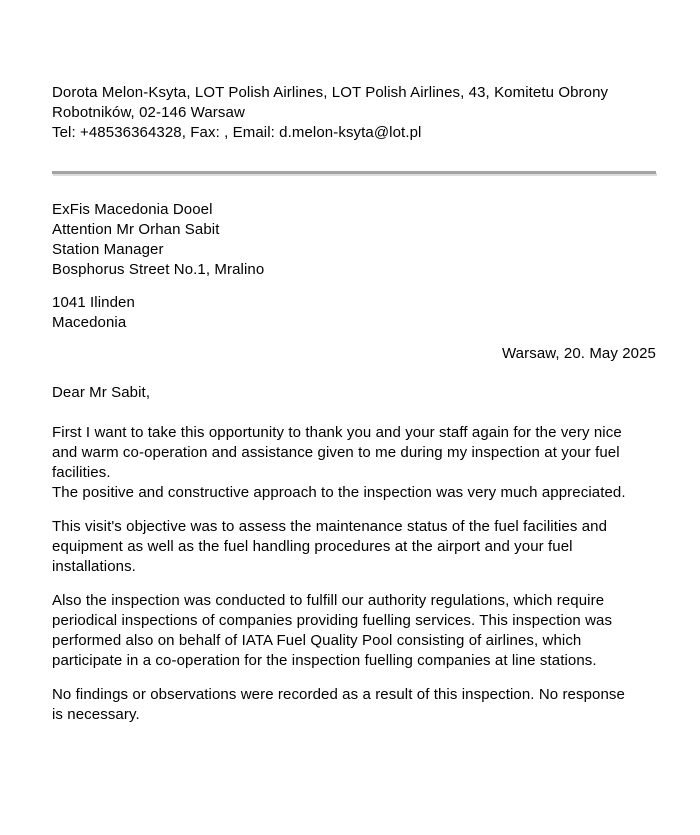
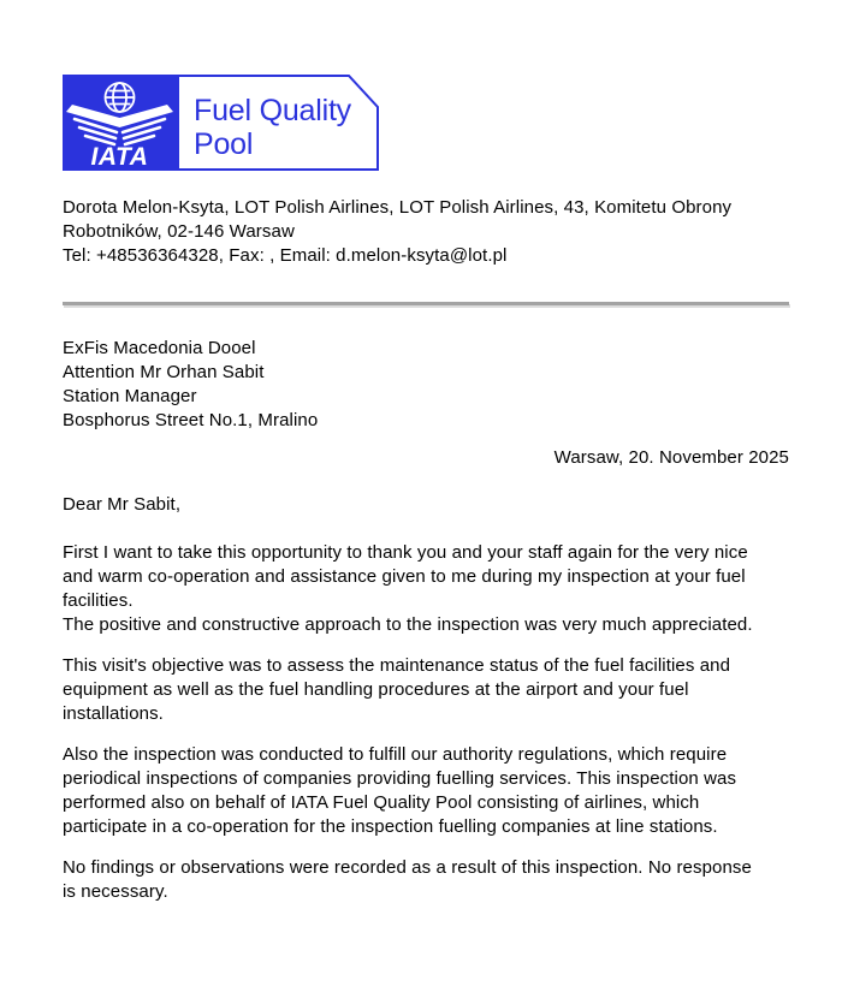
+ IATA
+ Fuel Quality
+ Pool
  Dorota Melon-Ksyta, LOT Polish Airlines, LOT Polish Airlines, 43, Komitetu Obrony
  Robotników, 02-146 Warsaw
  Tel: +48536364328, Fax: , Email: d.melon-ksyta@lot.pl
  ExFis Macedonia Dooel
  Attention Mr Orhan Sabit
  Station Manager
  Bosphorus Street No.1, Mralino
- 1041 Ilinden
- Macedonia
- Warsaw, 20. May 2025
+ Warsaw, 20. November 2025
  Dear Mr Sabit,
  First I want to take this opportunity to thank you and your staff again for the very nice
  and warm co-operation and assistance given to me during my inspection at your fuel
  facilities.
  The positive and constructive approach to the inspection was very much appreciated.
  This visit's objective was to assess the maintenance status of the fuel facilities and
  equipment as well as the fuel handling procedures at the airport and your fuel
  installations.
  Also the inspection was conducted to fulfill our authority regulations, which require
  periodical inspections of companies providing fuelling services. This inspection was
  performed also on behalf of IATA Fuel Quality Pool consisting of airlines, which
  participate in a co-operation for the inspection fuelling companies at line stations.
  No findings or observations were recorded as a result of this inspection. No response
  is necessary.
